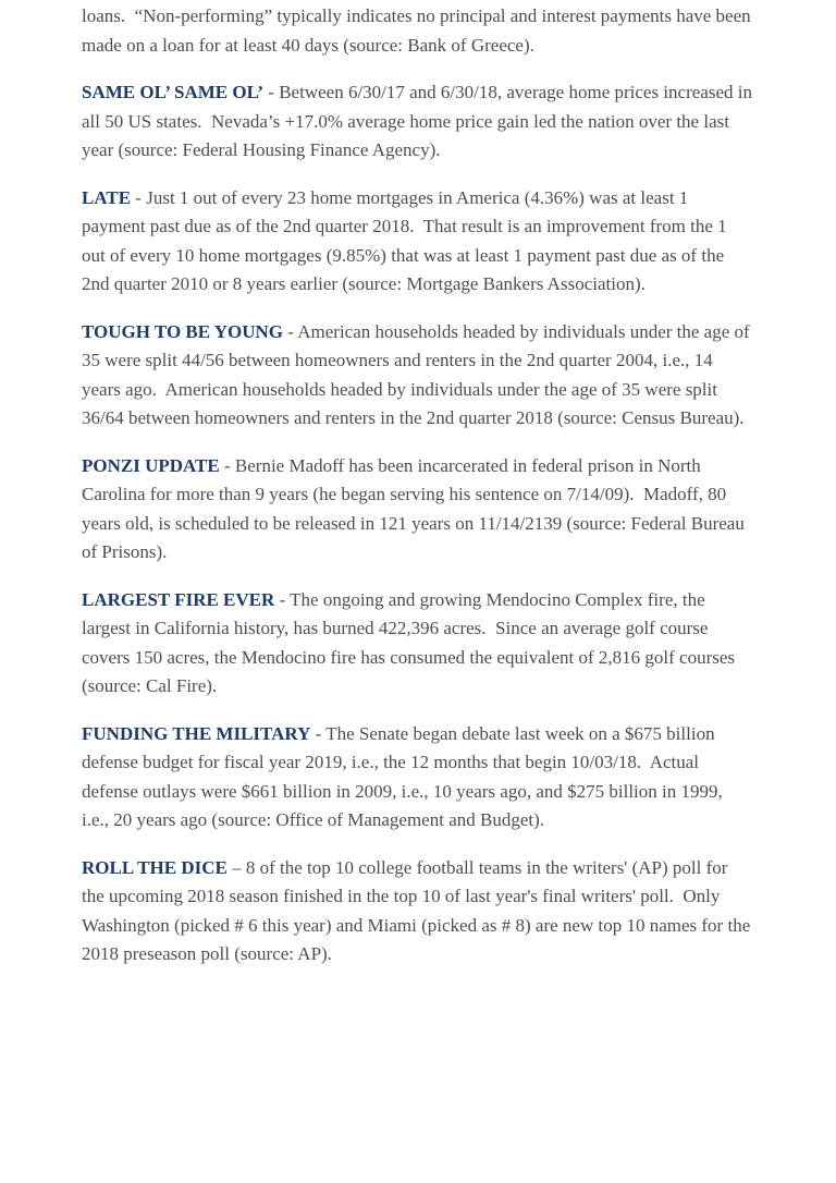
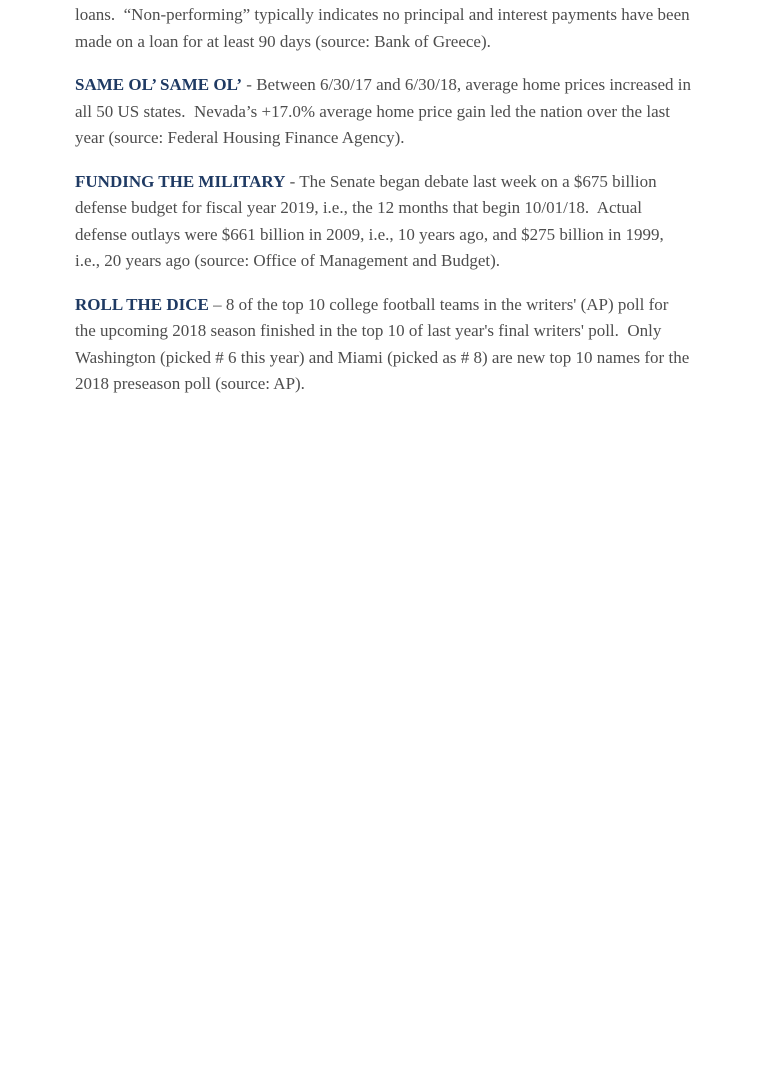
- loans. “Non-performing” typically indicates no principal and interest payments have been made on a loan for at least 40 days (source: Bank of Greece).
+ loans. “Non-performing” typically indicates no principal and interest payments have been made on a loan for at least 90 days (source: Bank of Greece).
  SAME OL’ SAME OL’ - Between 6/30/17 and 6/30/18, average home prices increased in all 50 US states. Nevada’s +17.0% average home price gain led the nation over the last year (source: Federal Housing Finance Agency).
- LATE - Just 1 out of every 23 home mortgages in America (4.36%) was at least 1 payment past due as of the 2nd quarter 2018. That result is an improvement from the 1 out of every 10 home mortgages (9.85%) that was at least 1 payment past due as of the 2nd quarter 2010 or 8 years earlier (source: Mortgage Bankers Association).
- TOUGH TO BE YOUNG - American households headed by individuals under the age of 35 were split 44/56 between homeowners and renters in the 2nd quarter 2004, i.e., 14 years ago. American households headed by individuals under the age of 35 were split 36/64 between homeowners and renters in the 2nd quarter 2018 (source: Census Bureau).
- PONZI UPDATE - Bernie Madoff has been incarcerated in federal prison in North Carolina for more than 9 years (he began serving his sentence on 7/14/09). Madoff, 80 years old, is scheduled to be released in 121 years on 11/14/2139 (source: Federal Bureau of Prisons).
- LARGEST FIRE EVER - The ongoing and growing Mendocino Complex fire, the largest in California history, has burned 422,396 acres. Since an average golf course covers 150 acres, the Mendocino fire has consumed the equivalent of 2,816 golf courses (source: Cal Fire).
- FUNDING THE MILITARY - The Senate began debate last week on a $675 billion defense budget for fiscal year 2019, i.e., the 12 months that begin 10/03/18. Actual defense outlays were $661 billion in 2009, i.e., 10 years ago, and $275 billion in 1999, i.e., 20 years ago (source: Office of Management and Budget).
+ FUNDING THE MILITARY - The Senate began debate last week on a $675 billion defense budget for fiscal year 2019, i.e., the 12 months that begin 10/01/18. Actual defense outlays were $661 billion in 2009, i.e., 10 years ago, and $275 billion in 1999, i.e., 20 years ago (source: Office of Management and Budget).
  ROLL THE DICE – 8 of the top 10 college football teams in the writers' (AP) poll for the upcoming 2018 season finished in the top 10 of last year's final writers' poll. Only Washington (picked # 6 this year) and Miami (picked as # 8) are new top 10 names for the 2018 preseason poll (source: AP).
